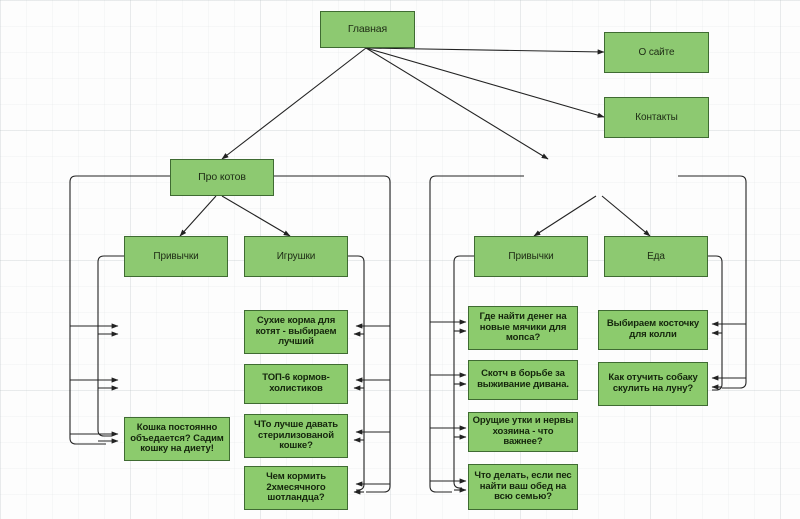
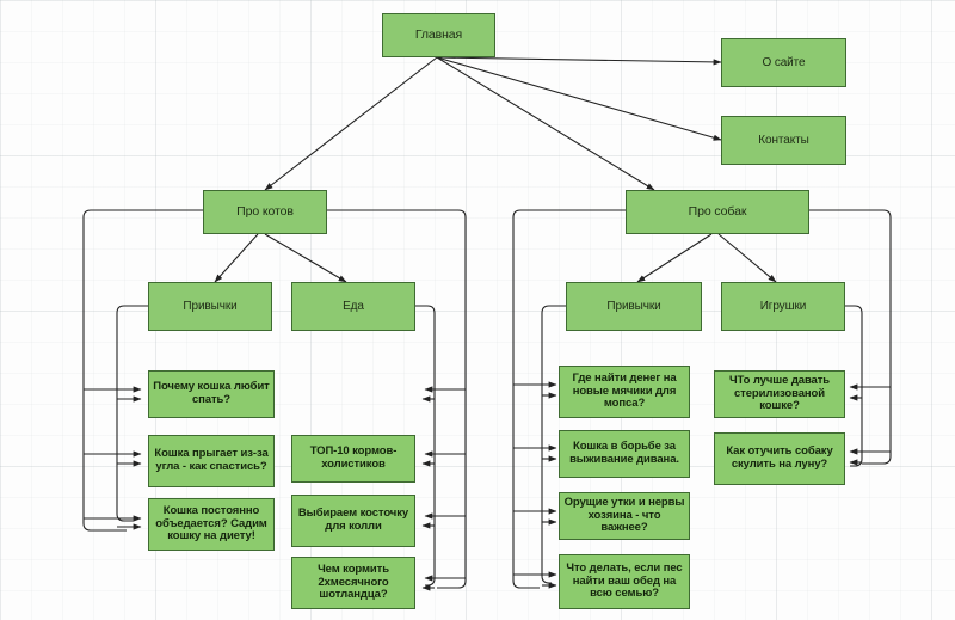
  Главная
  О сайте
  Контакты
  Про котов
+ Про собак
  Привычки
- Игрушки
+ Еда
  Привычки
- Еда
+ Игрушки
+ Почему кошка любит спать?
+ Кошка прыгает из-за угла - как спастись?
  Кошка постоянно объедается? Садим кошку на диету!
- Сухие корма для котят - выбираем лучший
- ТОП-6 кормов-холистиков
+ ТОП-10 кормов-холистиков
- ЧТо лучше давать стерилизованой кошке?
+ Выбираем косточку для колли
  Чем кормить 2хмесячного шотландца?
  Где найти денег на новые мячики для мопса?
- Скотч в борьбе за выживание дивана.
+ Кошка в борьбе за выживание дивана.
  Орущие утки и нервы хозяина - что важнее?
  Что делать, если пес найти ваш обед на всю семью?
- Выбираем косточку для колли
+ ЧТо лучше давать стерилизованой кошке?
  Как отучить собаку скулить на луну?
